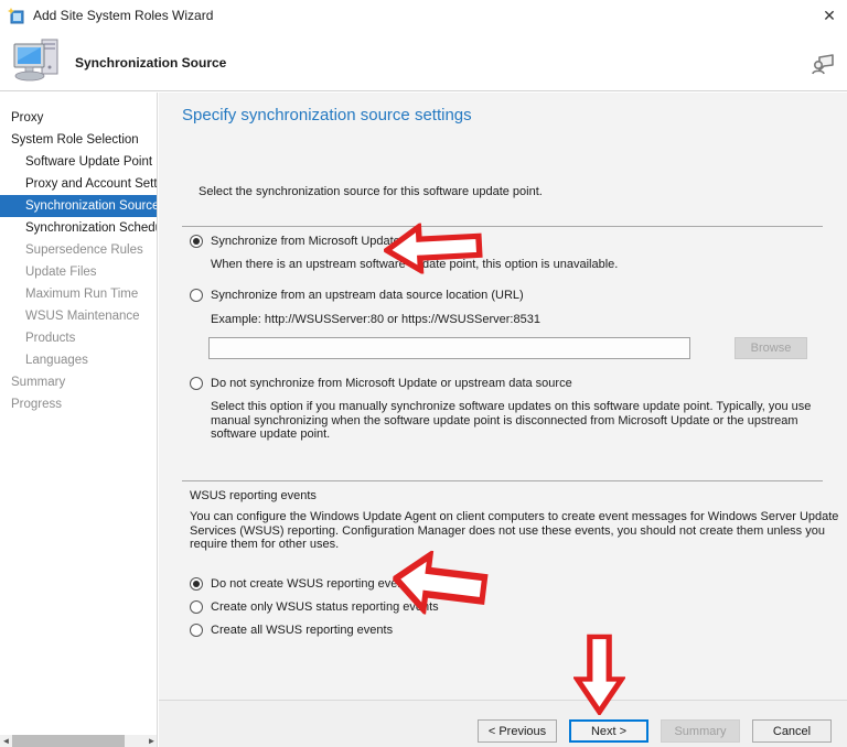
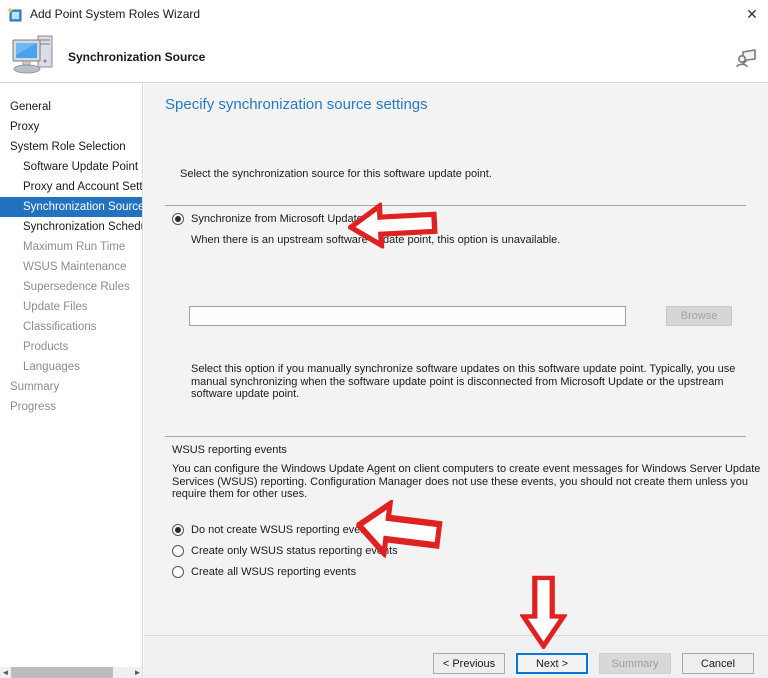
- Add Site System Roles Wizard
+ Add Point System Roles Wizard
  ✕
  Synchronization Source
+ General
  Proxy
  System Role Selection
  Software Update Point
  Proxy and Account Sett
  Synchronization Source
  Synchronization Sched
- Supersedence Rules
+ Maximum Run Time
- Update Files
+ WSUS Maintenance
- Maximum Run Time
+ Supersedence Rules
- WSUS Maintenance
+ Update Files
+ Classifications
  Products
  Languages
  Summary
  Progress
  ◄
  ►
  Specify synchronization source settings
  Select the synchronization source for this software update point.
  Synchronize from Microsoft Updat
  When there is an upstream softwaredate point, this option is unavailable.
- Synchronize from an upstream data source location (URL)
- Example: http://WSUSServer:80 or https://WSUSServer:8531
  Browse
- Do not synchronize from Microsoft Update or upstream data source
  Select this option if you manually synchronize software updates on this software update point. Typically, you use manual synchronizing when the software update point is disconnected from Microsoft Update or the upstream software update point.
  WSUS reporting events
  You can configure the Windows Update Agent on client computers to create event messages for Windows Server Update Services (WSUS) reporting. Configuration Manager does not use these events, you should not create them unless you require them for other uses.
  Do not create WSUS reporting eve
  Create only WSUS status reporting evts
  Create all WSUS reporting events
  < Previous
  Next >
  Summary
  Cancel
